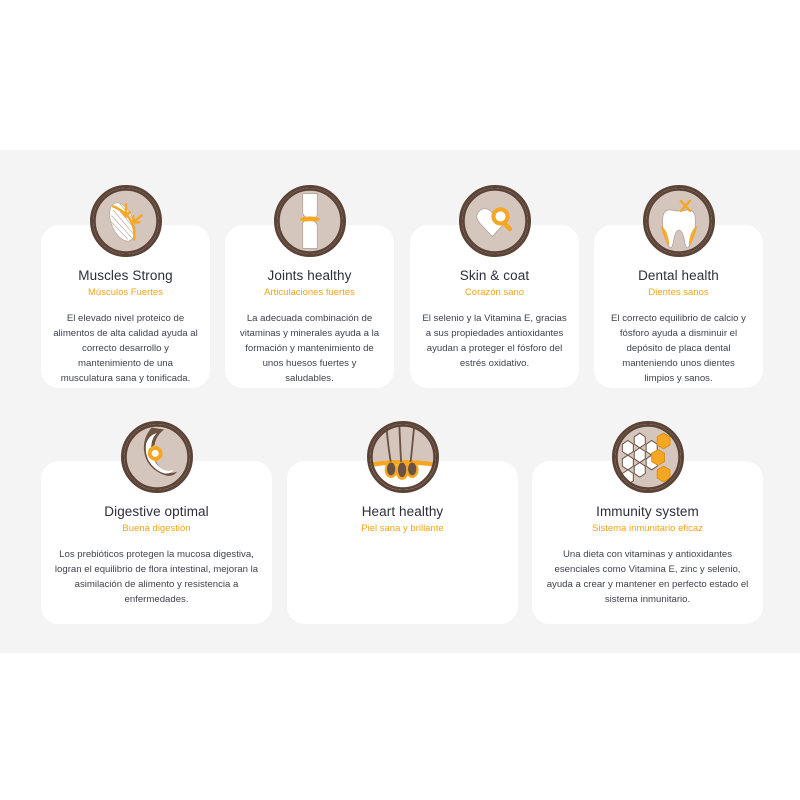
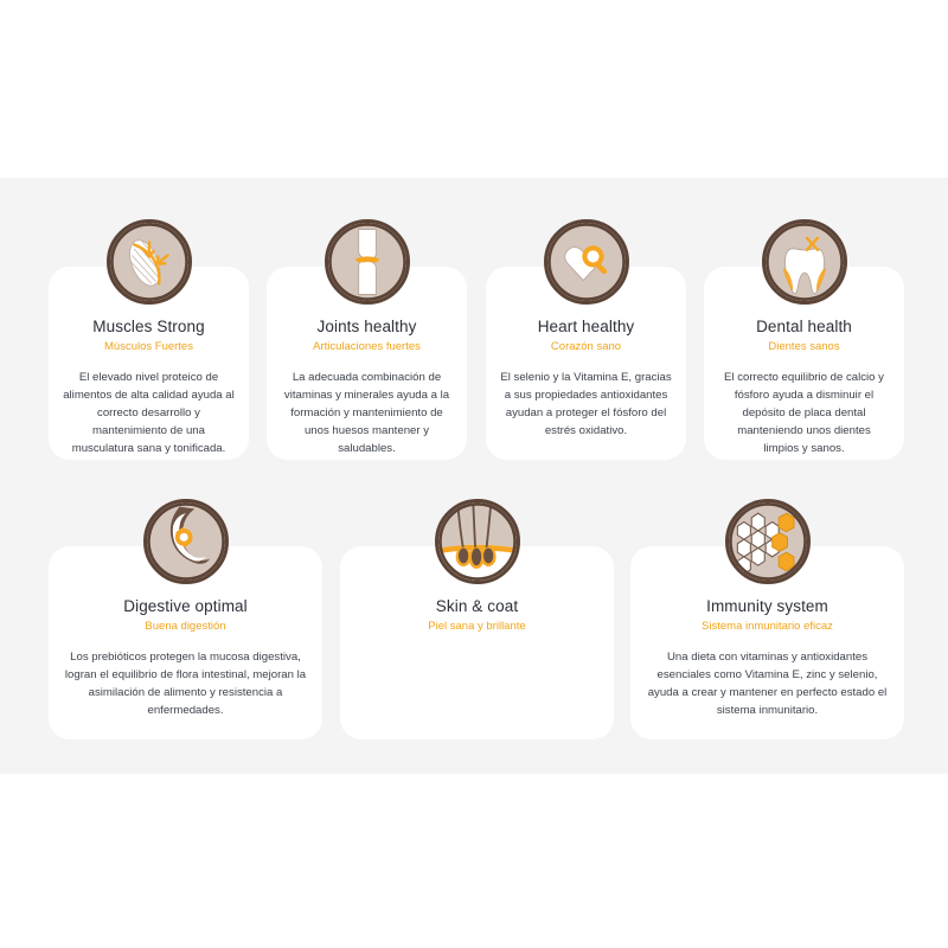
  Muscles Strong
  Músculos Fuertes
  El elevado nivel proteico de alimentos de alta calidad ayuda al correcto desarrollo y mantenimiento de una musculatura sana y tonificada.
  Joints healthy
  Articulaciones fuertes
- La adecuada combinación de vitaminas y minerales ayuda a la formación y mantenimiento de unos huesos fuertes y saludables.
+ La adecuada combinación de vitaminas y minerales ayuda a la formación y mantenimiento de unos huesos mantener y saludables.
- Skin & coat
+ Heart healthy
  Corazón sano
  El selenio y la Vitamina E, gracias a sus propiedades antioxidantes ayudan a proteger el fósforo del estrés oxidativo.
  Dental health
  Dientes sanos
  El correcto equilibrio de calcio y fósforo ayuda a disminuir el depósito de placa dental manteniendo unos dientes limpios y sanos.
  Digestive optimal
  Buena digestión
  Los prebióticos protegen la mucosa digestiva, logran el equilibrio de flora intestinal, mejoran la asimilación de alimento y resistencia a enfermedades.
- Heart healthy
+ Skin & coat
  Piel sana y brillante
  Immunity system
  Sistema inmunitario eficaz
  Una dieta con vitaminas y antioxidantes esenciales como Vitamina E, zinc y selenio, ayuda a crear y mantener en perfecto estado el sistema inmunitario.
